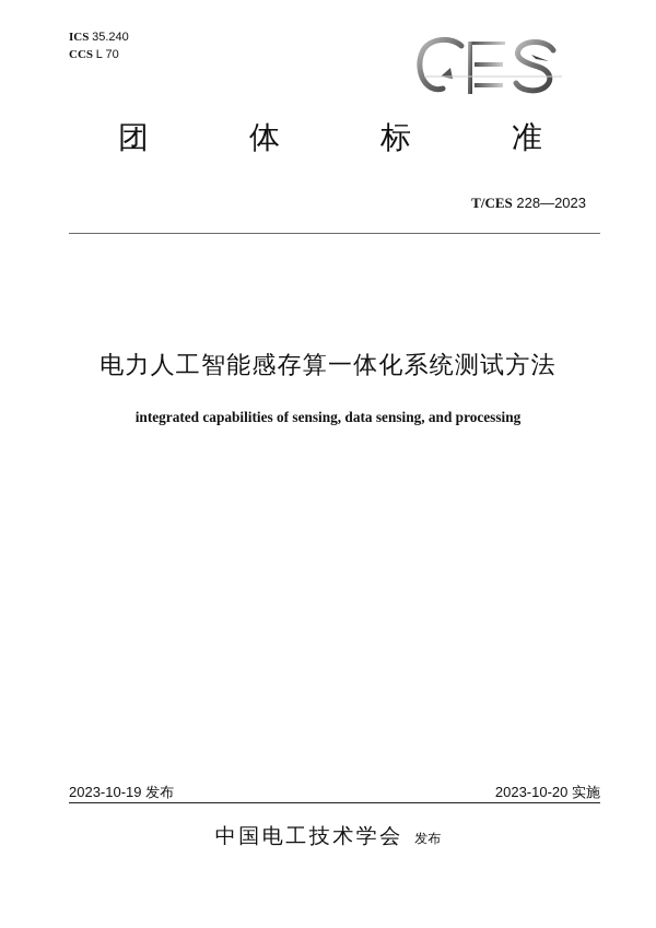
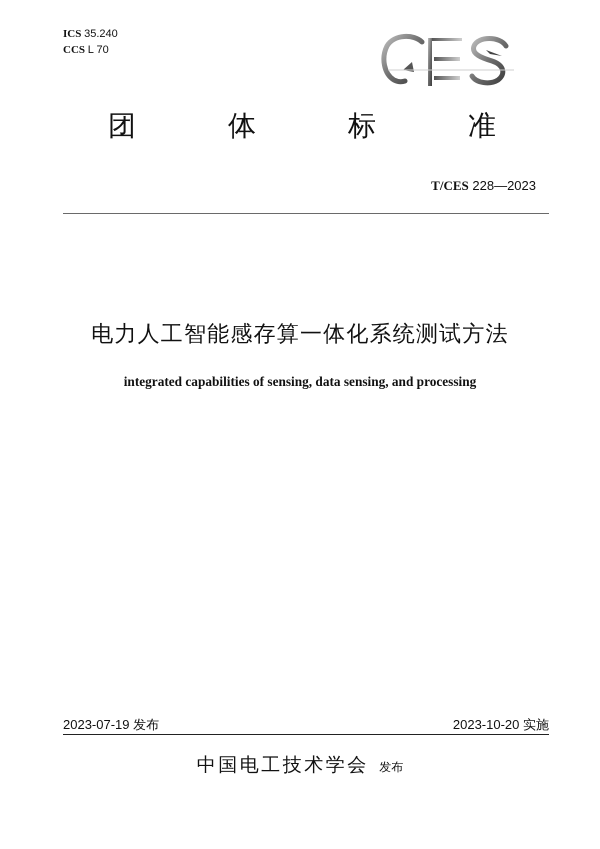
  ICS 35.240
  CCS L 70
  团
  体
  标
  准
  T/CES 228—2023
  电力人工智能感存算一体化系统测试方法
  integrated capabilities of sensing, data sensing, and processing
- 2023-10-19 发布
+ 2023-07-19 发布
  2023-10-20 实施
  中国电工技术学会 发布
